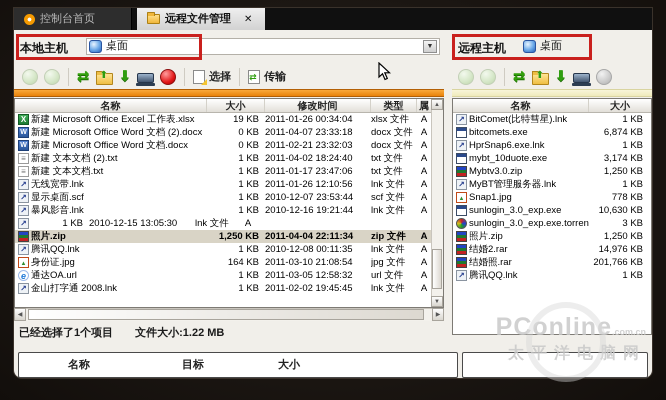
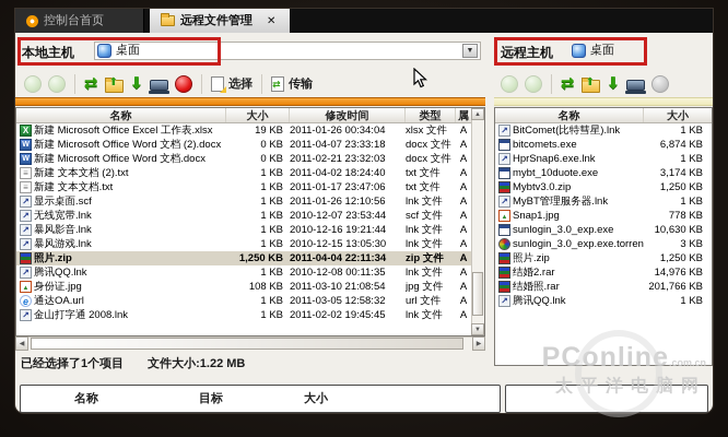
  控制台首页
  远程文件管理
  ✕
  本地主机
  桌面
  远程主机
  桌面
  ⇄
  ⬇
  选择
  传输
  ⇄
  ⬇
  名称
  大小
  修改时间
  类型
  属
  新建 Microsoft Office Excel 工作表.xlsx
  19 KB
  2011-01-26 00:34:04
  xlsx 文件
  A
  新建 Microsoft Office Word 文档 (2).docx
  0 KB
  2011-04-07 23:33:18
  docx 文件
  A
  新建 Microsoft Office Word 文档.docx
  0 KB
  2011-02-21 23:32:03
  docx 文件
  A
  新建 文本文档 (2).txt
  1 KB
  2011-04-02 18:24:40
  txt 文件
  A
  新建 文本文档.txt
  1 KB
  2011-01-17 23:47:06
  txt 文件
  A
- 无线宽带.lnk
+ 显示桌面.scf
  1 KB
  2011-01-26 12:10:56
  lnk 文件
  A
- 显示桌面.scf
+ 无线宽带.lnk
  1 KB
  2010-12-07 23:53:44
  scf 文件
  A
  暴风影音.lnk
  1 KB
  2010-12-16 19:21:44
  lnk 文件
  A
+ 暴风游戏.lnk
  1 KB
  2010-12-15 13:05:30
  lnk 文件
  A
  照片.zip
  1,250 KB
  2011-04-04 22:11:34
  zip 文件
  A
  腾讯QQ.lnk
  1 KB
  2010-12-08 00:11:35
  lnk 文件
  A
  身份证.jpg
- 164 KB
+ 108 KB
  2011-03-10 21:08:54
  jpg 文件
  A
  通达OA.url
  1 KB
  2011-03-05 12:58:32
  url 文件
  A
  金山打字通 2008.lnk
  1 KB
  2011-02-02 19:45:45
  lnk 文件
  A
  名称
  大小
  BitComet(比特彗星).lnk
  1 KB
  bitcomets.exe
  6,874 KB
  HprSnap6.exe.lnk
  1 KB
  mybt_10duote.exe
  3,174 KB
  Mybtv3.0.zip
  1,250 KB
  MyBT管理服务器.lnk
  1 KB
  Snap1.jpg
  778 KB
  sunlogin_3.0_exp.exe
  10,630 KB
  sunlogin_3.0_exp.exe.torren
  3 KB
  照片.zip
  1,250 KB
  结婚2.rar
  14,976 KB
  结婚照.rar
  201,766 KB
  腾讯QQ.lnk
  1 KB
  已经选择了1个项目
  文件大小:1.22 MB
  名称
  目标
  大小
  PConline.com.cn
  太平洋电脑网
